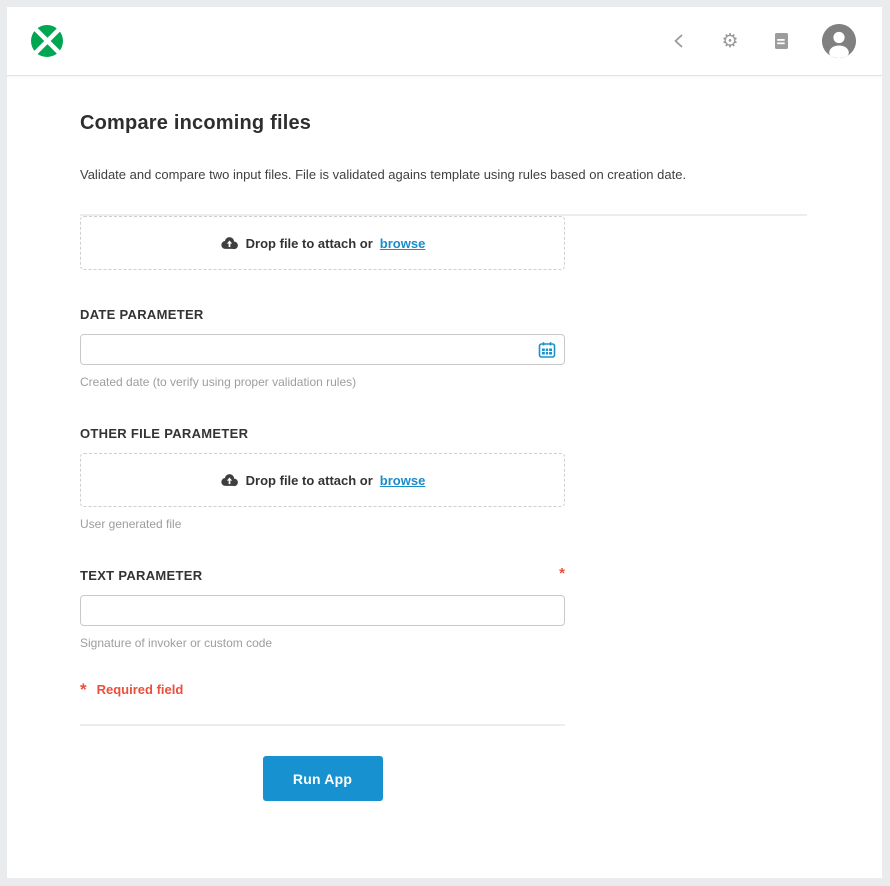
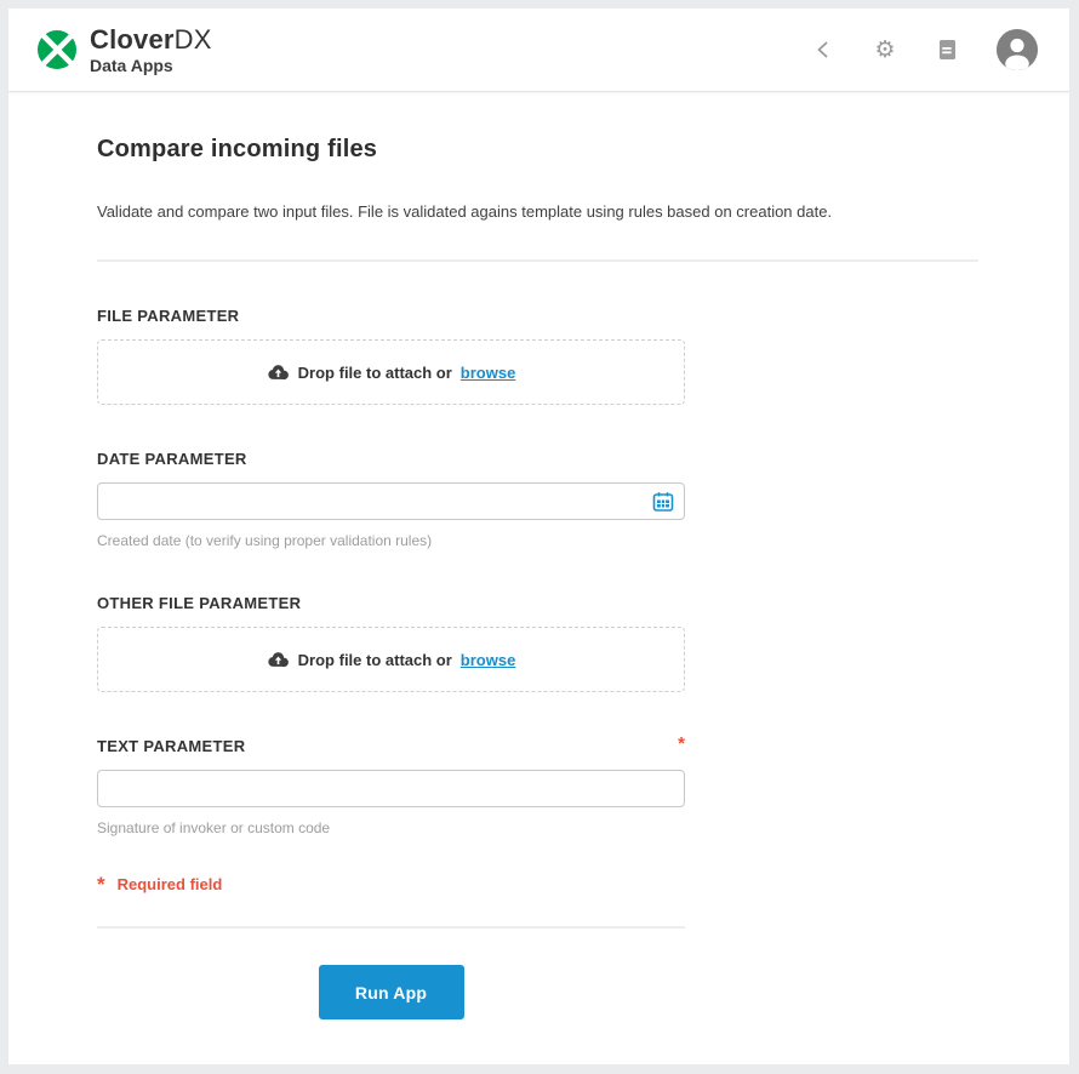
+ CloverDX
+ Data Apps
  ⚙
  Compare incoming files
  Validate and compare two input files. File is validated agains template using rules based on creation date.
+ FILE PARAMETER
  Drop file to attach or
  browse
  DATE PARAMETER
  Created date (to verify using proper validation rules)
  OTHER FILE PARAMETER
  Drop file to attach or
  browse
- User generated file
  TEXT PARAMETER
  *
  Signature of invoker or custom code
  *
  Required field
  Run App
